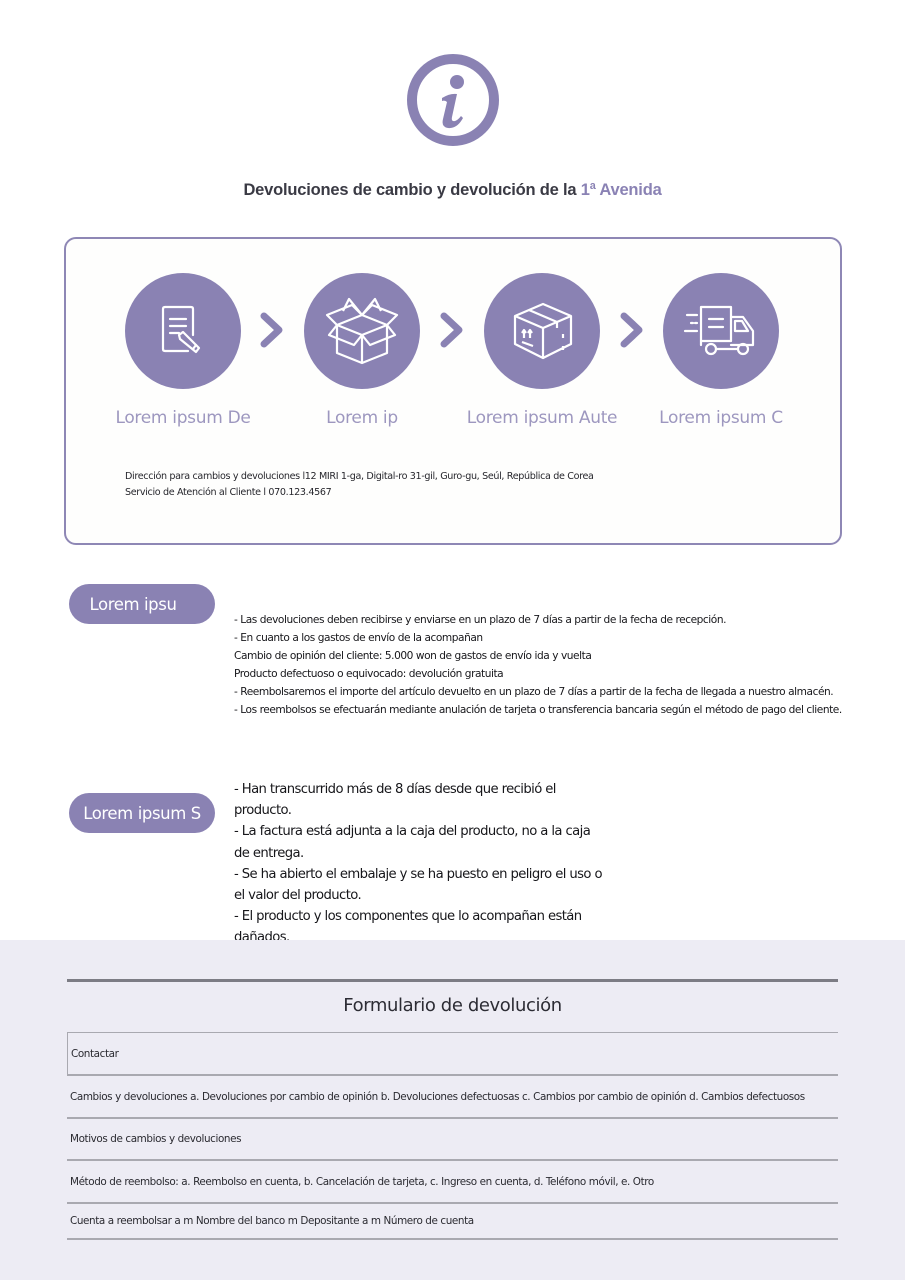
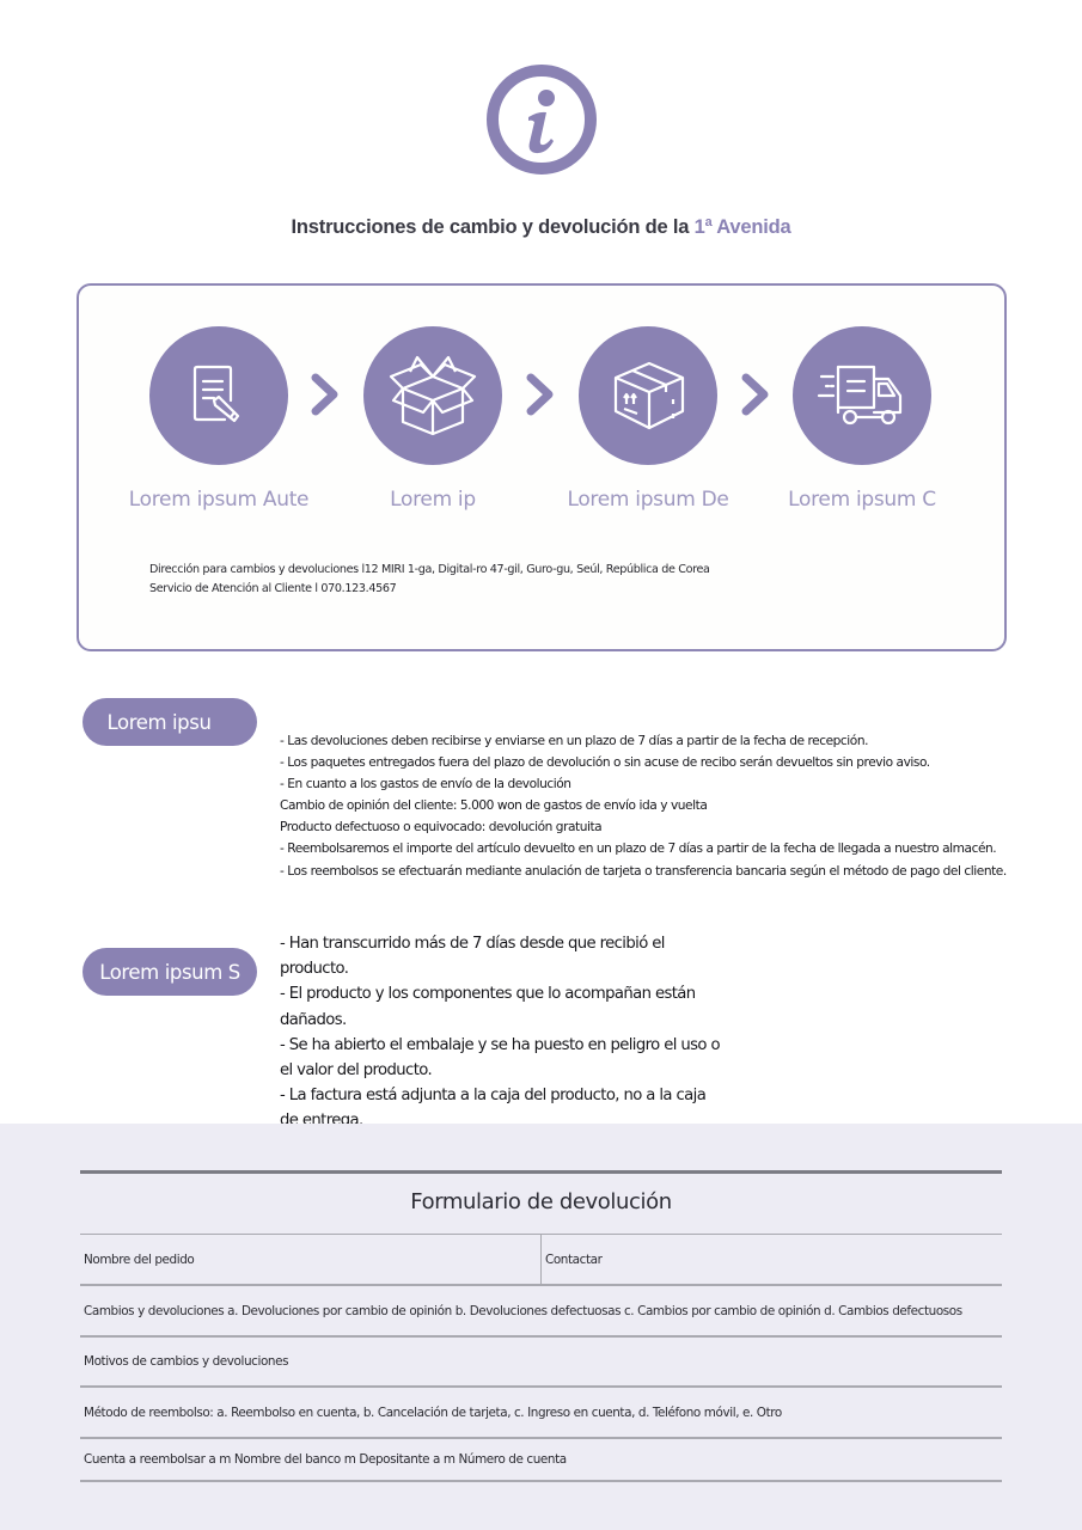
- Devoluciones de cambio y devolución de la 1ª Avenida
+ Instrucciones de cambio y devolución de la 1ª Avenida
- Lorem ipsum De
+ Lorem ipsum Aute
  Lorem ip
- Lorem ipsum Aute
+ Lorem ipsum De
  Lorem ipsum C
- Dirección para cambios y devoluciones l12 MIRI 1-ga, Digital-ro 31-gil, Guro-gu, Seúl, República de Corea
+ Dirección para cambios y devoluciones l12 MIRI 1-ga, Digital-ro 47-gil, Guro-gu, Seúl, República de Corea
  Servicio de Atención al Cliente l 070.123.4567
  Lorem ipsu
  - Las devoluciones deben recibirse y enviarse en un plazo de 7 días a partir de la fecha de recepción.
+ - Los paquetes entregados fuera del plazo de devolución o sin acuse de recibo serán devueltos sin previo aviso.
- - En cuanto a los gastos de envío de la acompañan
+ - En cuanto a los gastos de envío de la devolución
  Cambio de opinión del cliente: 5.000 won de gastos de envío ida y vuelta
  Producto defectuoso o equivocado: devolución gratuita
  - Reembolsaremos el importe del artículo devuelto en un plazo de 7 días a partir de la fecha de llegada a nuestro almacén.
  - Los reembolsos se efectuarán mediante anulación de tarjeta o transferencia bancaria según el método de pago del cliente.
  Lorem ipsum S
- - Han transcurrido más de 8 días desde que recibió el producto.
+ - Han transcurrido más de 7 días desde que recibió el producto.
- - La factura está adjunta a la caja del producto, no a la caja de entrega.
+ - El producto y los componentes que lo acompañan están dañados.
  - Se ha abierto el embalaje y se ha puesto en peligro el uso o el valor del producto.
- - El producto y los componentes que lo acompañan están dañados.
+ - La factura está adjunta a la caja del producto, no a la caja de entrega.
  Formulario de devolución
+ Nombre del pedido
  Contactar
  Cambios y devoluciones a. Devoluciones por cambio de opinión b. Devoluciones defectuosas c. Cambios por cambio de opinión d. Cambios defectuosos
  Motivos de cambios y devoluciones
  Método de reembolso: a. Reembolso en cuenta, b. Cancelación de tarjeta, c. Ingreso en cuenta, d. Teléfono móvil, e. Otro
  Cuenta a reembolsar a m Nombre del banco m Depositante a m Número de cuenta
